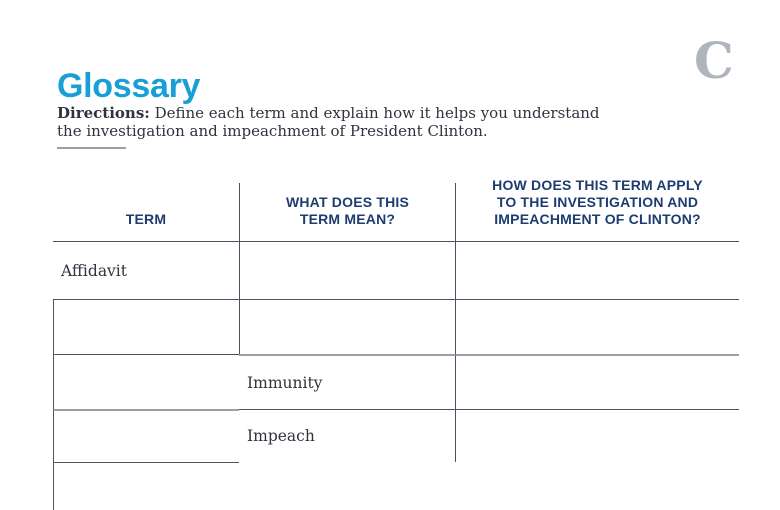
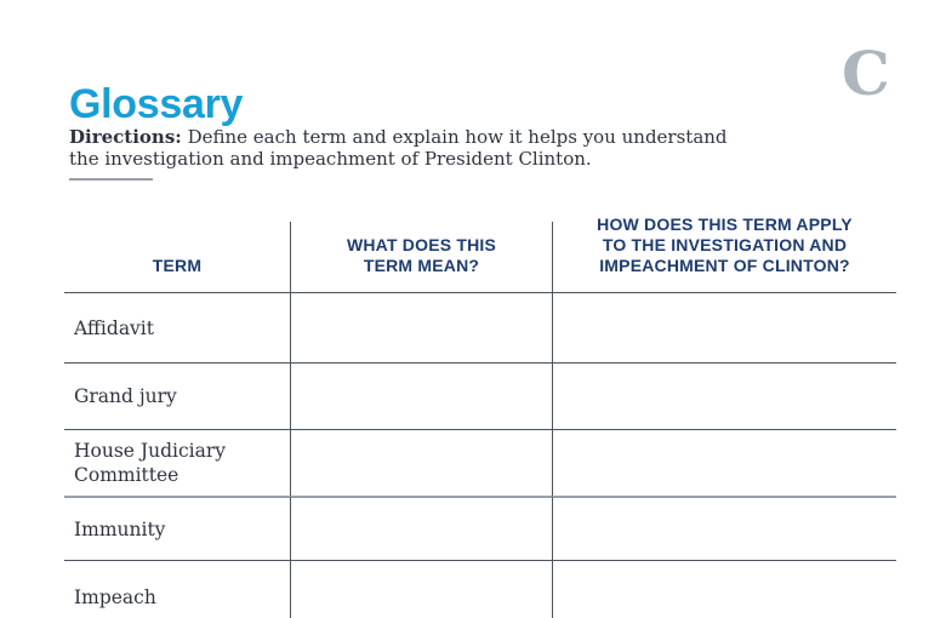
  Glossary
  C
  Directions: Define each term and explain how it helps you understand
  the investigation and impeachment of President Clinton.
  TERM
  WHAT DOES THIS
  TERM MEAN?
  HOW DOES THIS TERM APPLY
  TO THE INVESTIGATION AND
  IMPEACHMENT OF CLINTON?
  Affidavit
+ Grand jury
+ House Judiciary Committee
  Immunity
  Impeach
